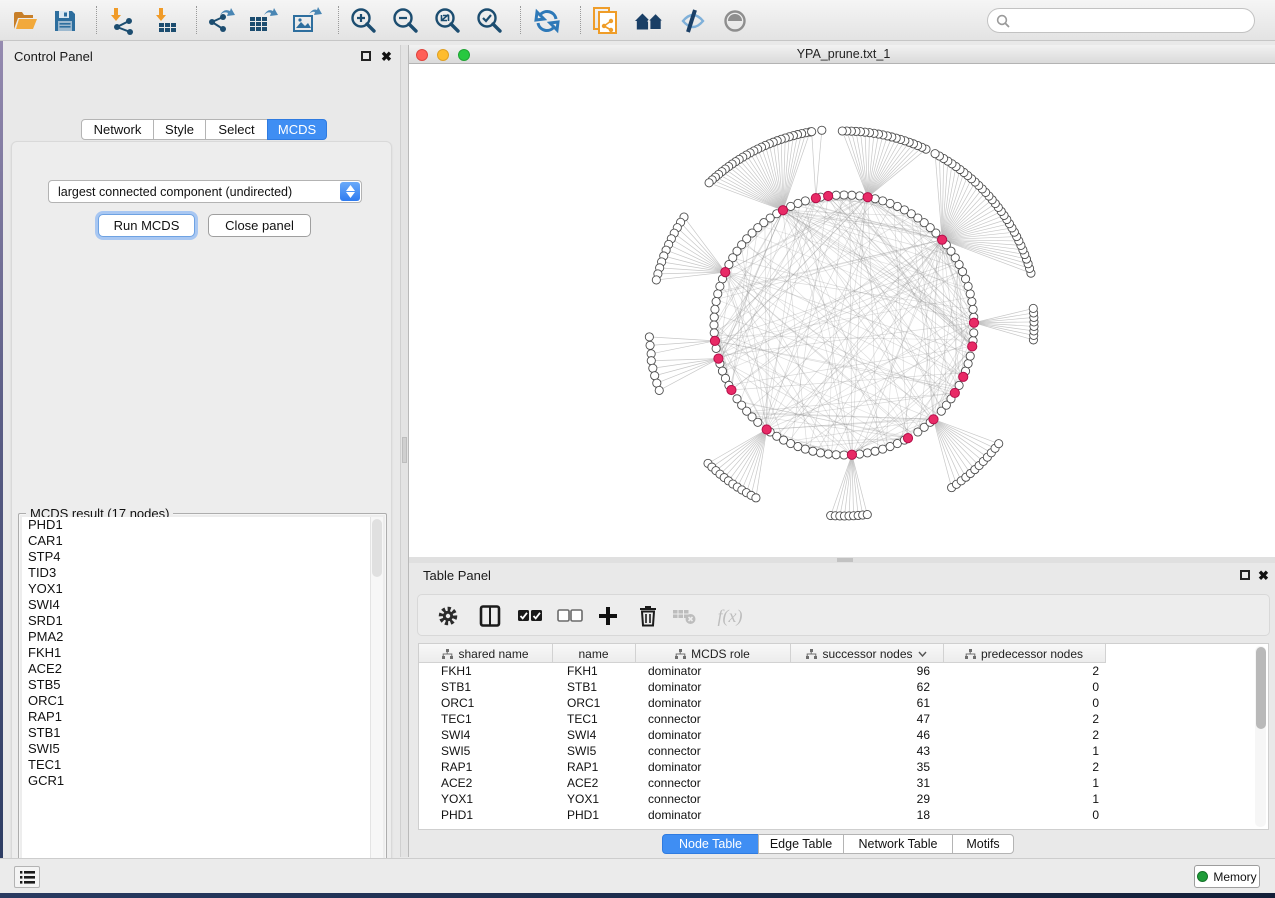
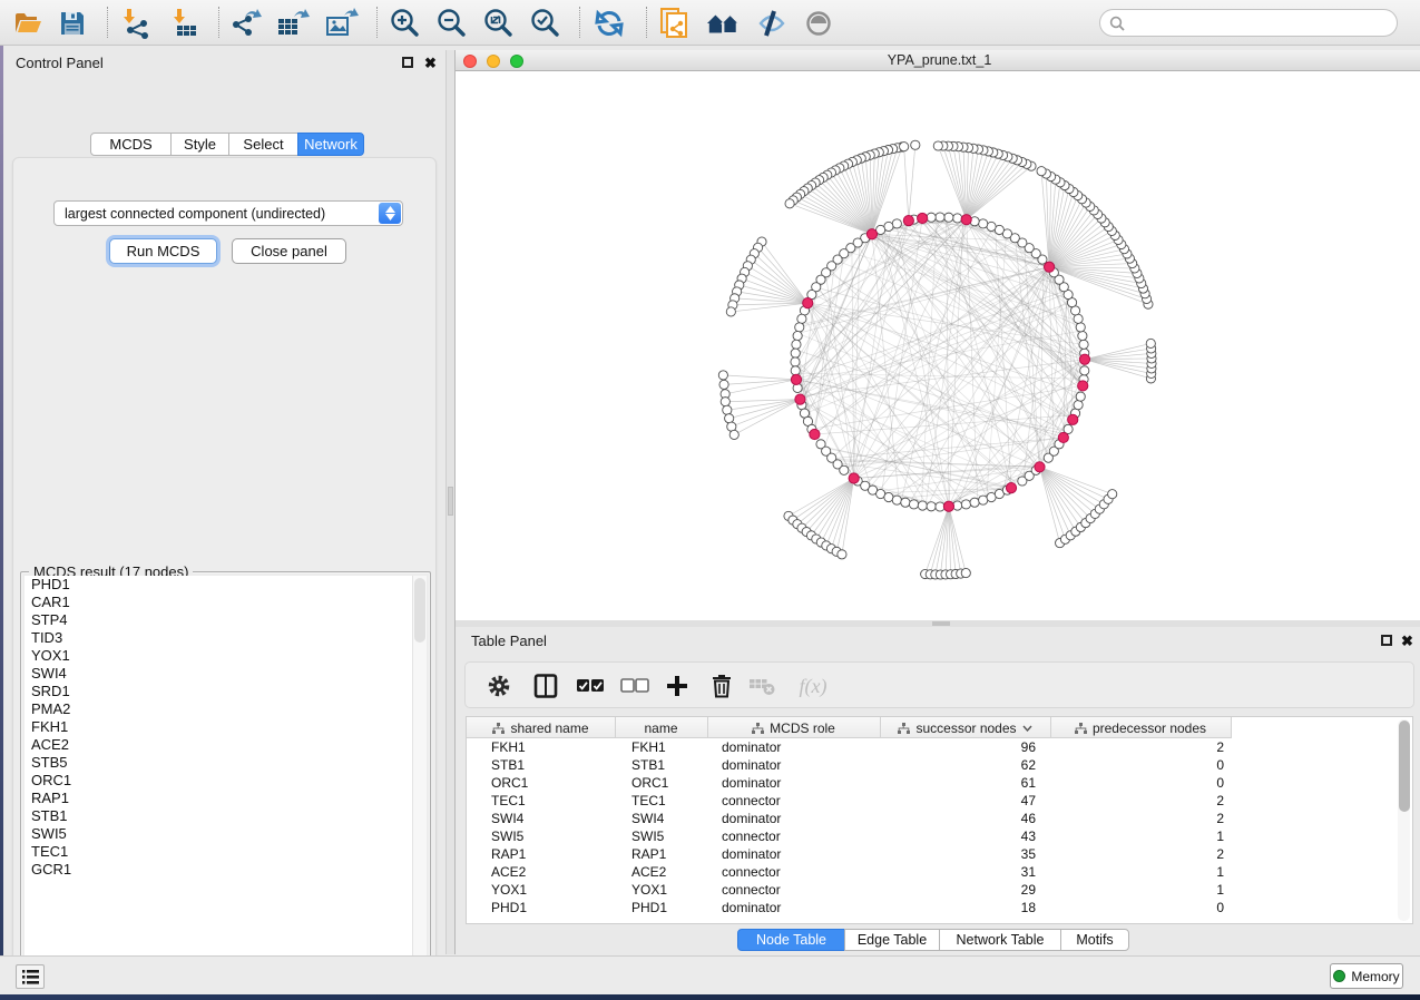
  Control Panel
  ✖
- Network
+ MCDS
  Style
  Select
- MCDS
+ Network
  largest connected component (undirected)
  Run MCDS
  Close panel
  MCDS result (17 nodes)
  PHD1
  CAR1
  STP4
  TID3
  YOX1
  SWI4
  SRD1
  PMA2
  FKH1
  ACE2
  STB5
  ORC1
  RAP1
  STB1
  SWI5
  TEC1
  GCR1
  YPA_prune.txt_1
  Table Panel
  ✖
  f(x)
  shared name
  name
  MCDS role
  successor nodes
  predecessor nodes
  FKH1
  FKH1
  dominator
  96
  2
  STB1
  STB1
  dominator
  62
  0
  ORC1
  ORC1
  dominator
  61
  0
  TEC1
  TEC1
  connector
  47
  2
  SWI4
  SWI4
  dominator
  46
  2
  SWI5
  SWI5
  connector
  43
  1
  RAP1
  RAP1
  dominator
  35
  2
  ACE2
  ACE2
  connector
  31
  1
  YOX1
  YOX1
  connector
  29
  1
  PHD1
  PHD1
  dominator
  18
  0
  Node Table
  Edge Table
  Network Table
  Motifs
  Memory
